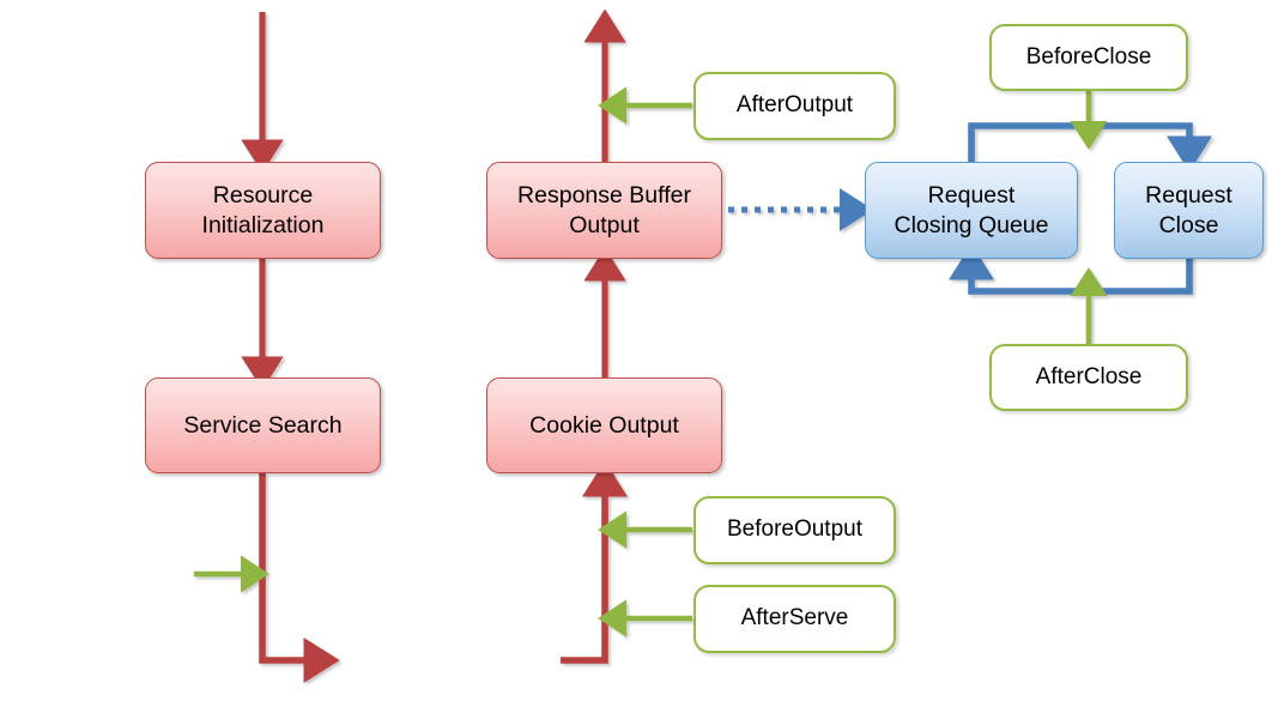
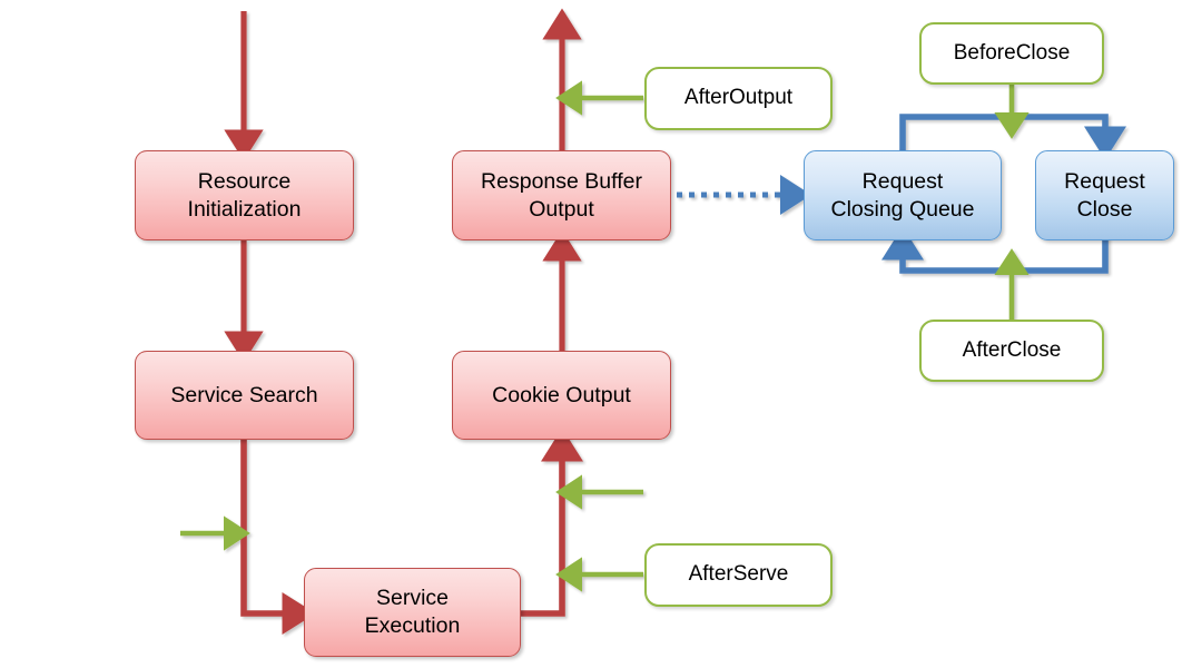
  Resource
  Initialization
  Service Search
+ Service
+ Execution
  Cookie Output
  Response Buffer
  Output
  Request
  Closing Queue
  Request
  Close
  AfterServe
- BeforeOutput
  AfterOutput
  BeforeClose
  AfterClose
